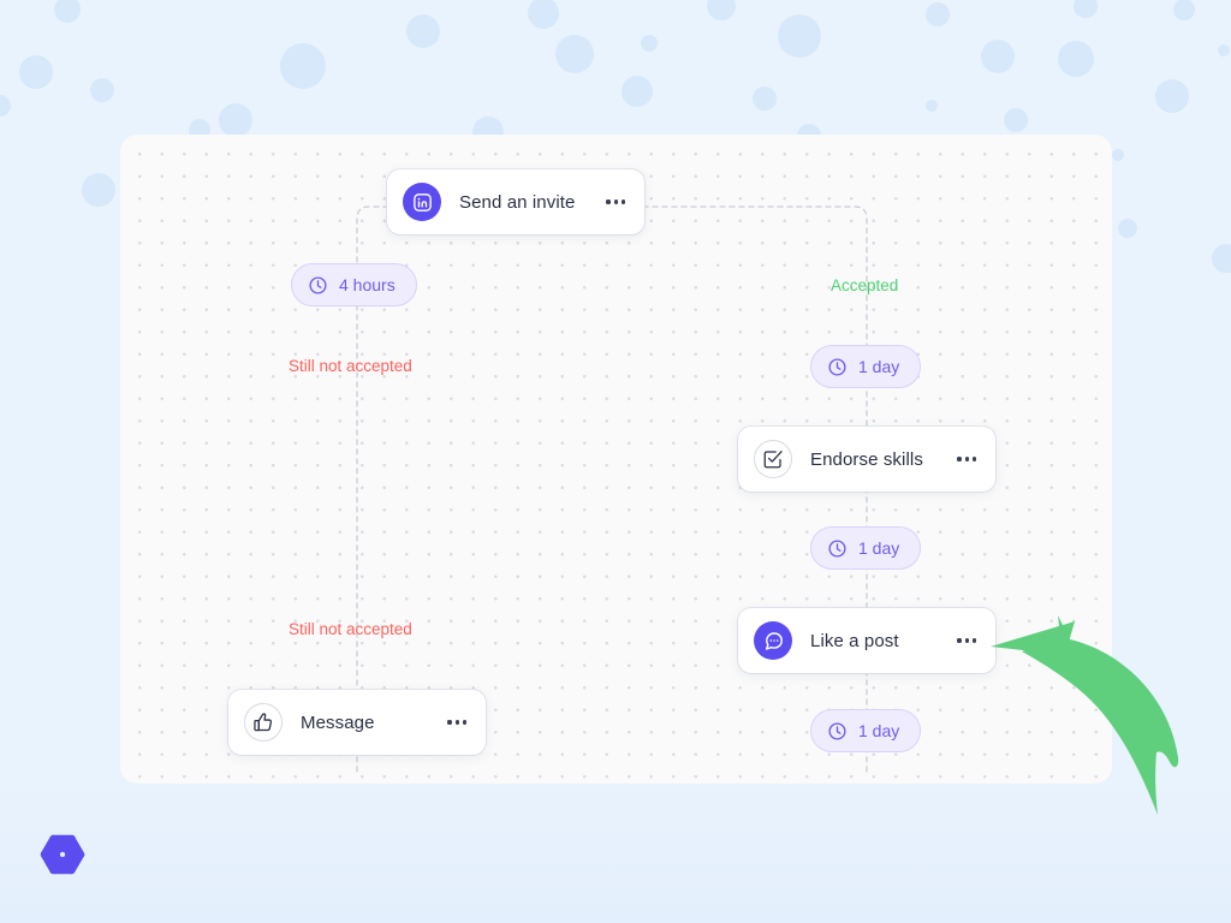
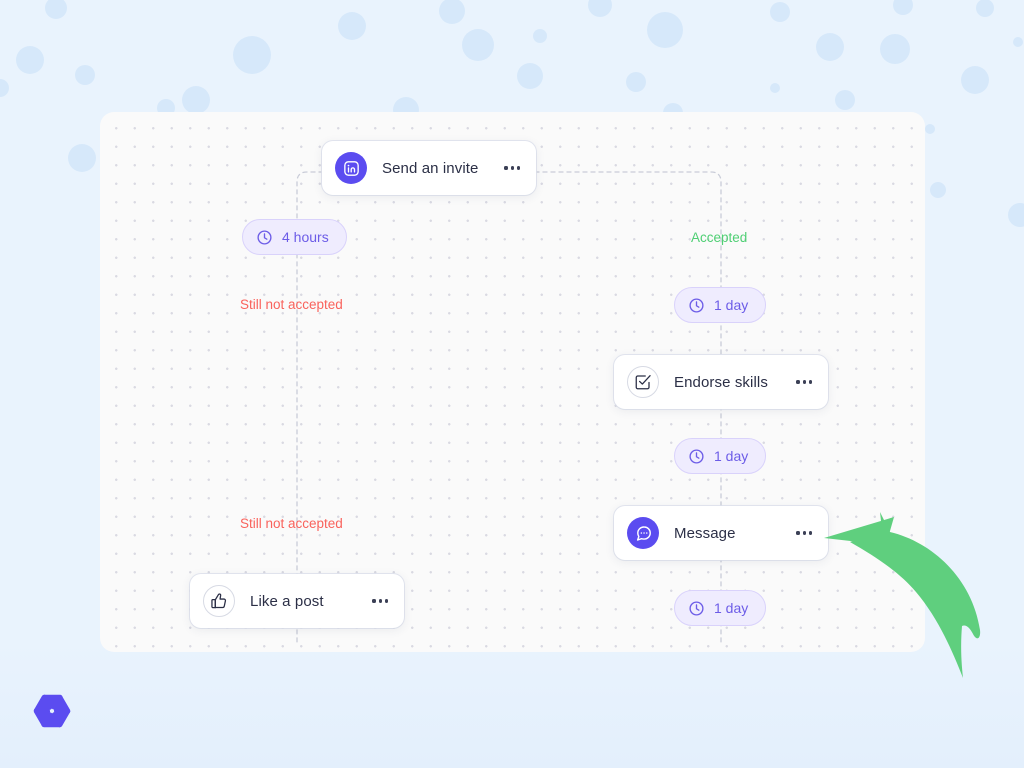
  4 hours
  Still not accepted
  Still not accepted
- Message
+ Like a post
  Accepted
  1 day
  Endorse skills
  1 day
- Like a post
+ Message
  1 day
  Send an invite
